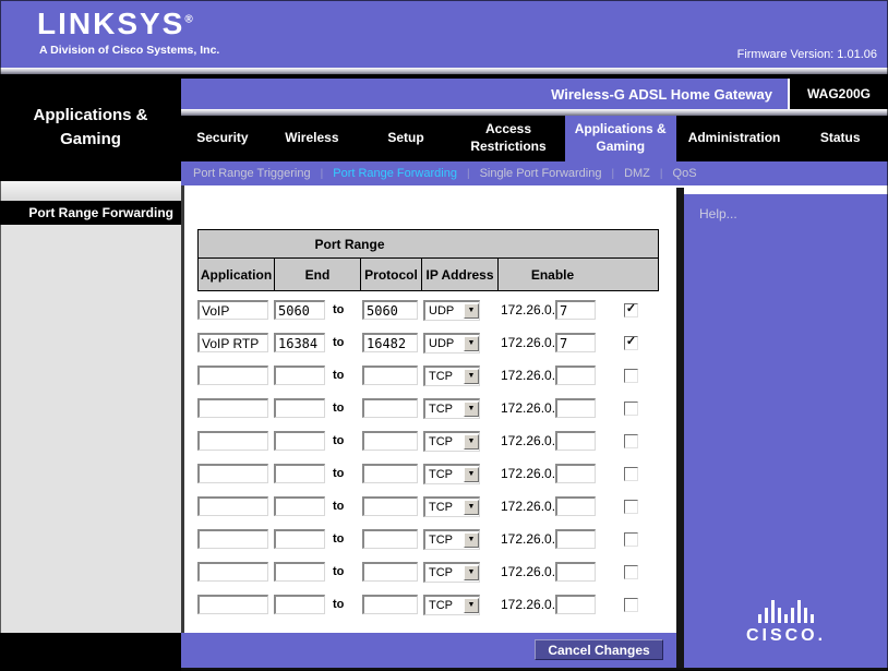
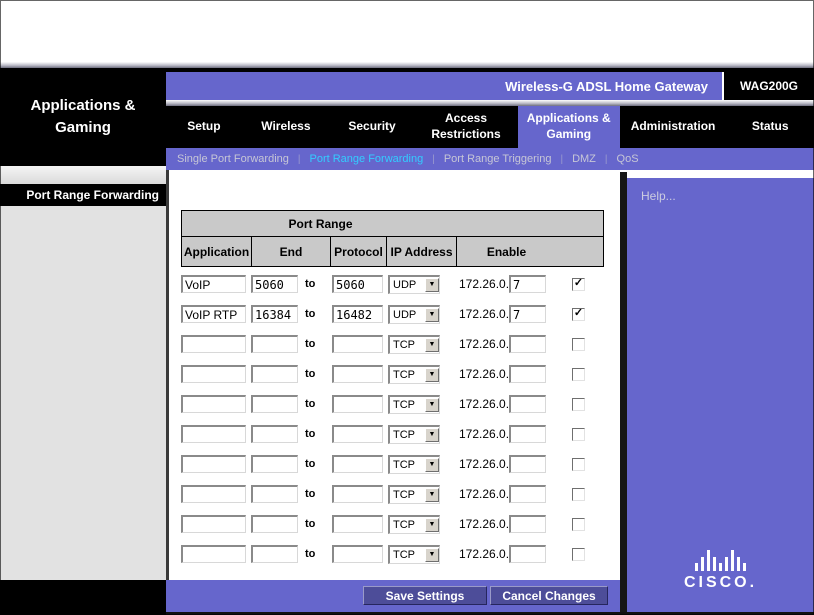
- LINKSYS®
- A Division of Cisco Systems, Inc.
- Firmware Version: 1.01.06
  Applications & Gaming
  Port Range Forwarding
  Wireless-G ADSL Home Gateway
  WAG200G
- Security
+ Setup
  Wireless
- Setup
+ Security
  Access Restrictions
  Applications & Gaming
  Administration
  Status
- Port Range Triggering
+ Single Port Forwarding
  |
  Port Range Forwarding
  |
- Single Port Forwarding
+ Port Range Triggering
  |
  DMZ
  |
  QoS
  Port Range
  Application
  End
  Protocol
  IP Address
  Enable
  VoIP
  5060
  to
  5060
  UDP
  172.26.0.
  7
  ✓
  VoIP RTP
  16384
  to
  16482
  UDP
  172.26.0.
  7
  ✓
  to
  TCP
  172.26.0.
  to
  TCP
  172.26.0.
  to
  TCP
  172.26.0.
  to
  TCP
  172.26.0.
  to
  TCP
  172.26.0.
  to
  TCP
  172.26.0.
  to
  TCP
  172.26.0.
  to
  TCP
  172.26.0.
+ Save Settings
  Cancel Changes
  Help...
  CISCO.
